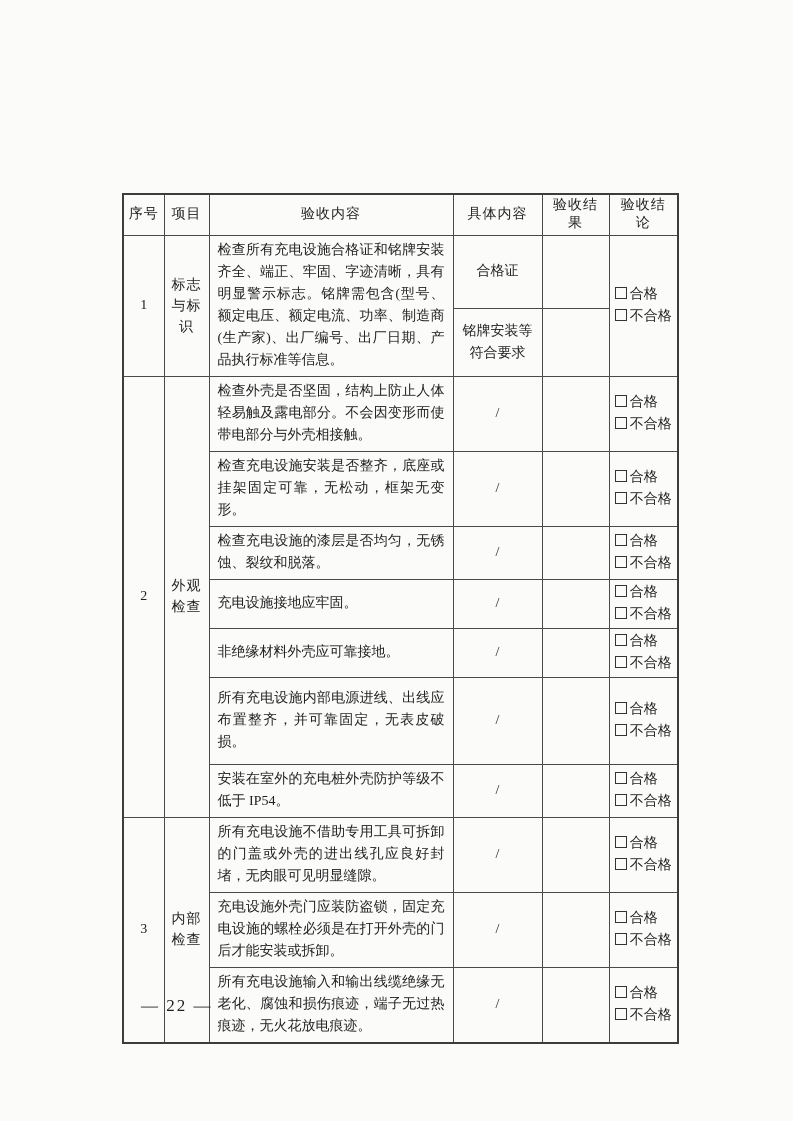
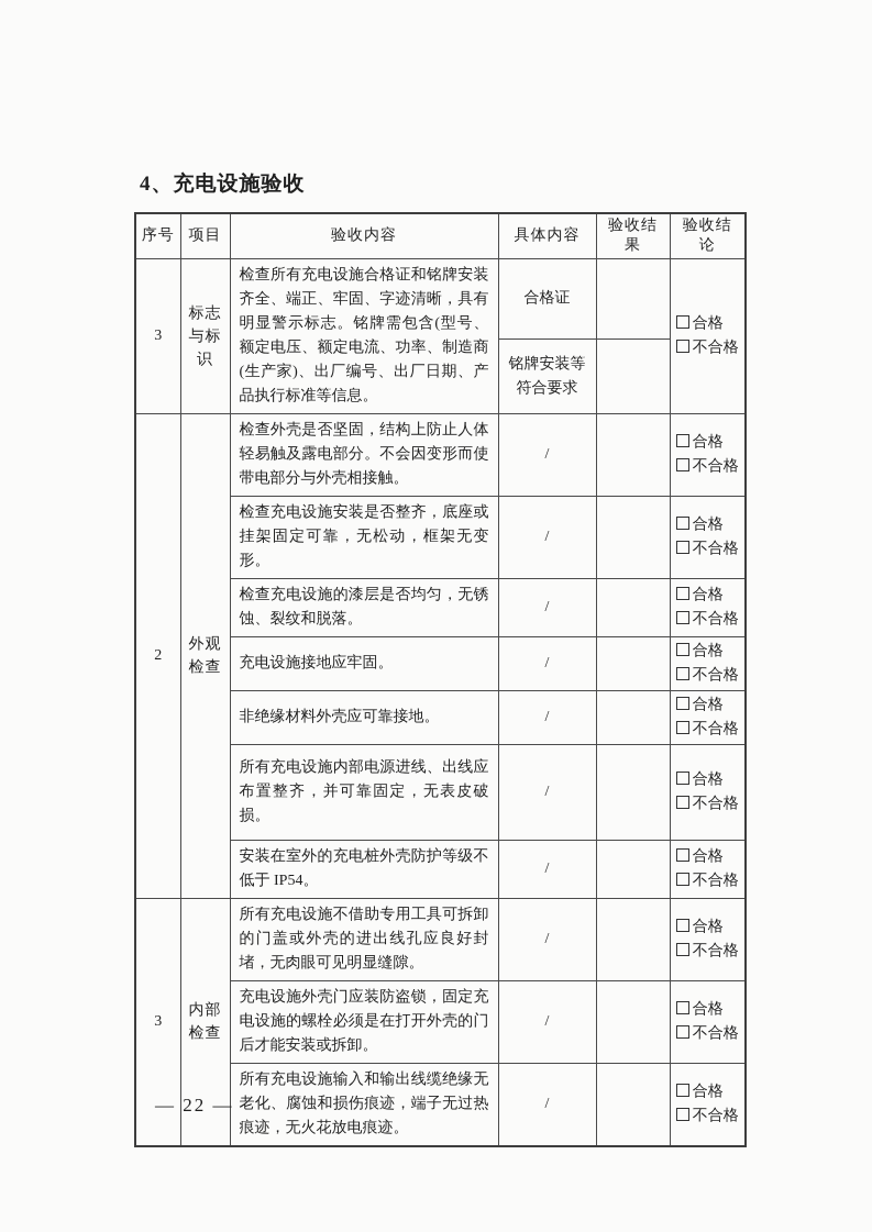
+ 4、充电设施验收
  序号	项目	验收内容	具体内容	验收结果	验收结论
- 1	标志与标识	检查所有充电设施合格证和铭牌安装齐全、端正、牢固、字迹清晰，具有明显警示标志。铭牌需包含(型号、额定电压、额定电流、功率、制造商(生产家)、出厂编号、出厂日期、产品执行标准等信息。	合格证		合格 不合格
+ 3	标志与标识	检查所有充电设施合格证和铭牌安装齐全、端正、牢固、字迹清晰，具有明显警示标志。铭牌需包含(型号、额定电压、额定电流、功率、制造商(生产家)、出厂编号、出厂日期、产品执行标准等信息。	合格证		合格 不合格
  铭牌安装等符合要求
  2	外观检查	检查外壳是否坚固，结构上防止人体轻易触及露电部分。不会因变形而使带电部分与外壳相接触。	/		合格 不合格
  检查充电设施安装是否整齐，底座或挂架固定可靠，无松动，框架无变形。	/		合格 不合格
  检查充电设施的漆层是否均匀，无锈蚀、裂纹和脱落。	/		合格 不合格
  充电设施接地应牢固。	/		合格 不合格
  非绝缘材料外壳应可靠接地。	/		合格 不合格
  所有充电设施内部电源进线、出线应布置整齐，并可靠固定，无表皮破损。	/		合格 不合格
  安装在室外的充电桩外壳防护等级不低于 IP54。	/		合格 不合格
  3	内部检查	所有充电设施不借助专用工具可拆卸的门盖或外壳的进出线孔应良好封堵，无肉眼可见明显缝隙。	/		合格 不合格
  充电设施外壳门应装防盗锁，固定充电设施的螺栓必须是在打开外壳的门后才能安装或拆卸。	/		合格 不合格
  所有充电设施输入和输出线缆绝缘无老化、腐蚀和损伤痕迹，端子无过热痕迹，无火花放电痕迹。	/		合格 不合格
  — 22 —
